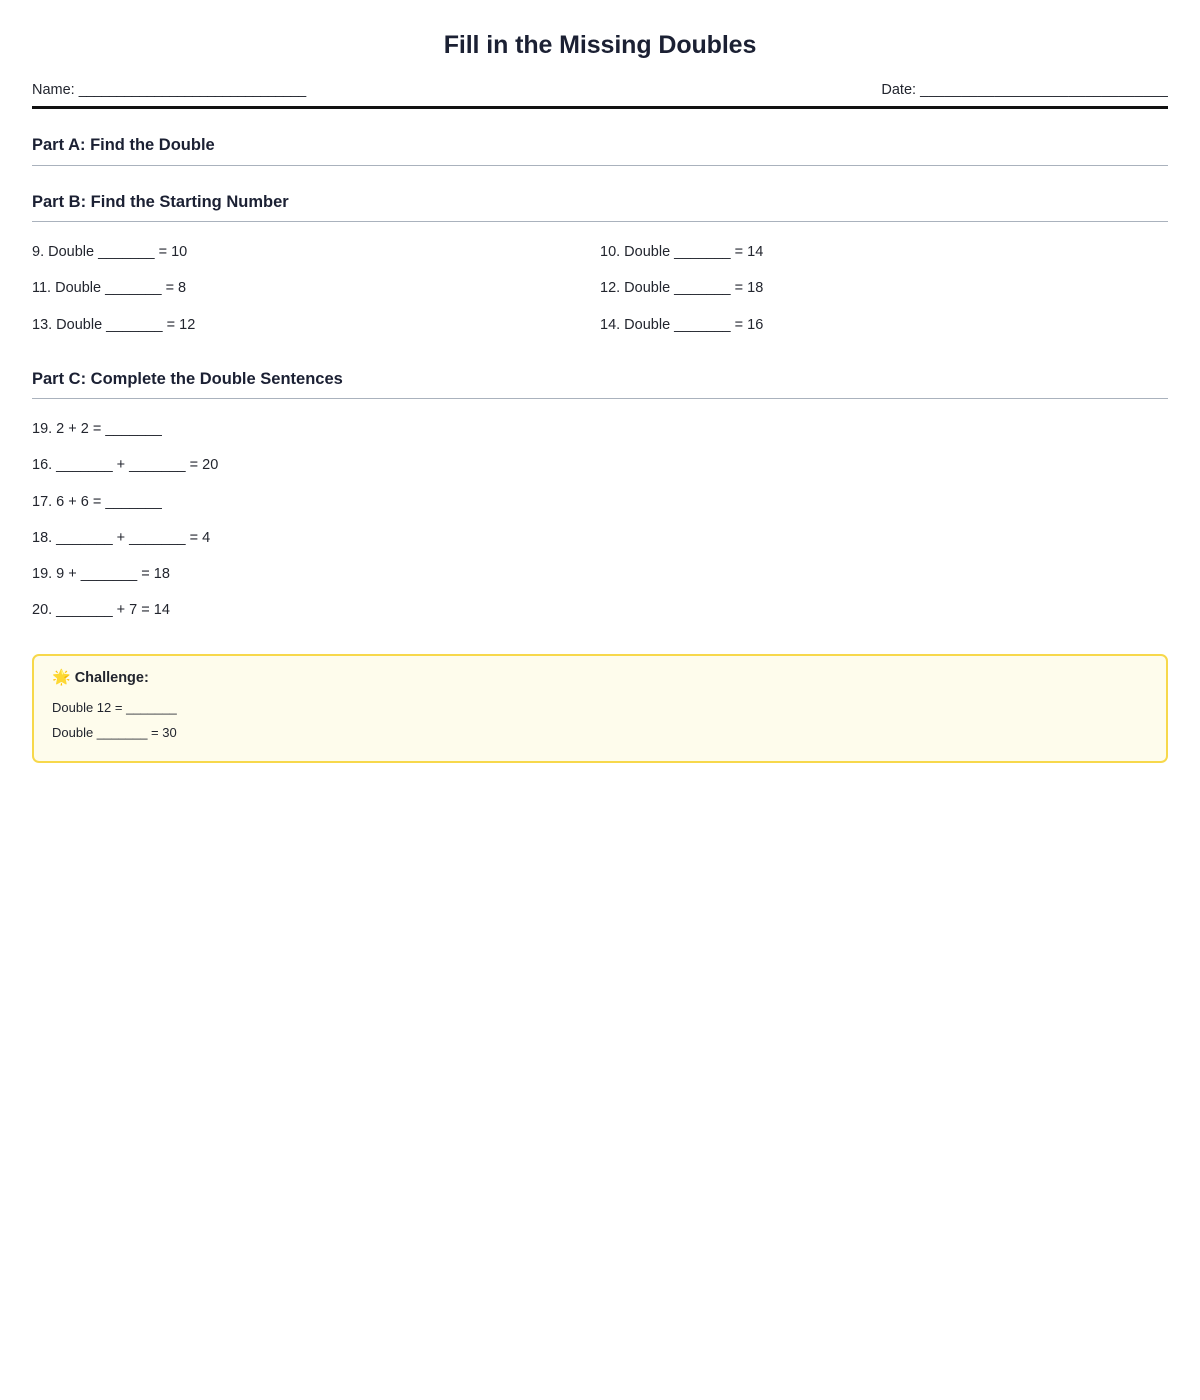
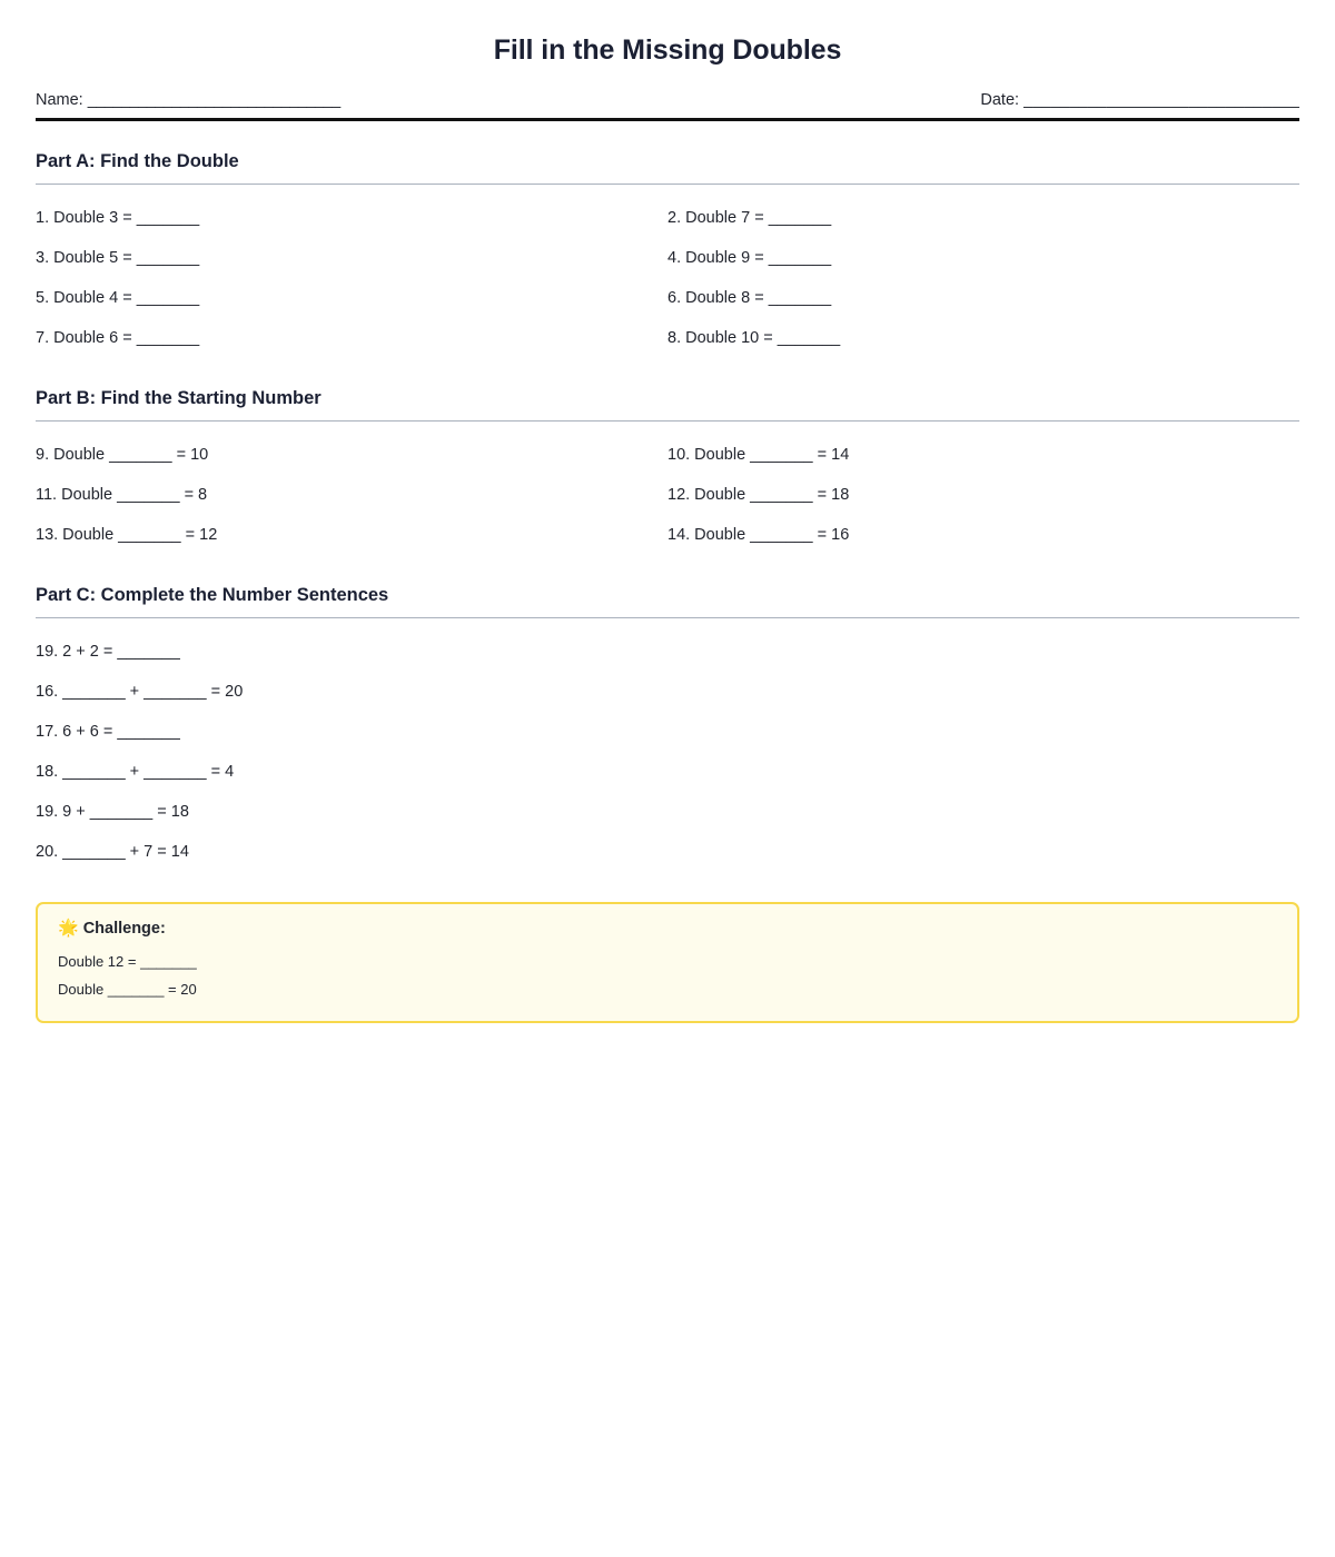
  Fill in the Missing Doubles
  Name:
  ______________________________
  Date:
  ______________________________
  Part A: Find the Double
+ 1. Double 3 = _______
+ 2. Double 7 = _______
+ 3. Double 5 = _______
+ 4. Double 9 = _______
+ 5. Double 4 = _______
+ 6. Double 8 = _______
+ 7. Double 6 = _______
+ 8. Double 10 = _______
  Part B: Find the Starting Number
  9. Double _______ = 10
  10. Double _______ = 14
  11. Double _______ = 8
  12. Double _______ = 18
  13. Double _______ = 12
  14. Double _______ = 16
- Part C: Complete the Double Sentences
+ Part C: Complete the Number Sentences
  19. 2 + 2 = _______
  16. _______ + _______ = 20
  17. 6 + 6 = _______
  18. _______ + _______ = 4
  19. 9 + _______ = 18
  20. _______ + 7 = 14
  🌟 Challenge:
  Double 12 = _______
- Double _______ = 30
+ Double _______ = 20
